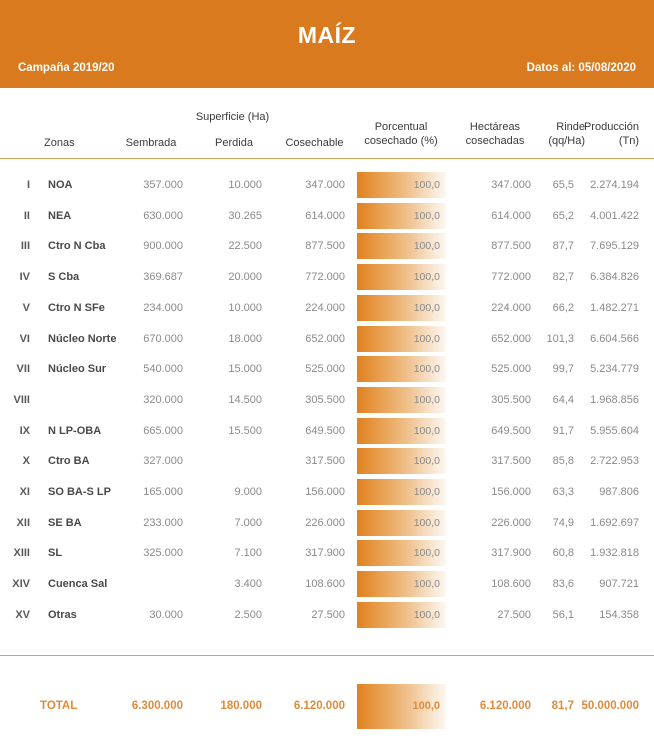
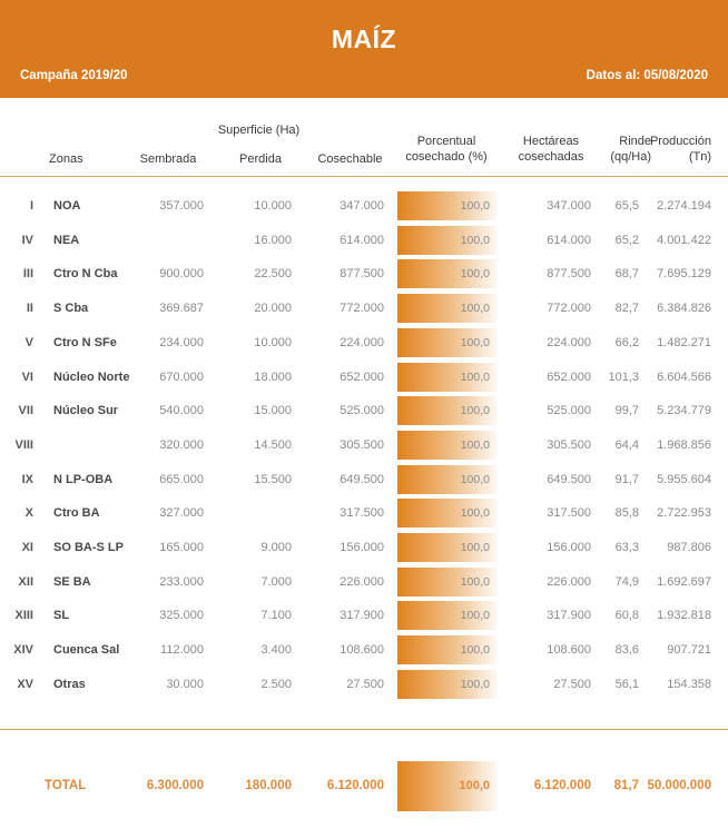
  MAÍZ
  Campaña 2019/20
  Datos al: 05/08/2020
  Superficie (Ha)
  Zonas
  Sembrada
  Perdida
  Cosechable
  Porcentual
  cosechado (%)
  Hectáreas
  cosechadas
  Rinde
  (qq/Ha)
  Producción
  (Tn)
  I
  NOA
  357.000
  10.000
  347.000
  100,0
  347.000
  65,5
  2.274.194
- II
+ IV
  NEA
- 630.000
- 30.265
+ 16.000
  614.000
  100,0
  614.000
  65,2
  4.001.422
  III
  Ctro N Cba
  900.000
  22.500
  877.500
  100,0
  877.500
- 87,7
+ 68,7
  7.695.129
- IV
+ II
  S Cba
  369.687
  20.000
  772.000
  100,0
  772.000
  82,7
  6.384.826
  V
  Ctro N SFe
  234.000
  10.000
  224.000
  100,0
  224.000
  66,2
  1.482.271
  VI
  Núcleo Norte
  670.000
  18.000
  652.000
  100,0
  652.000
  101,3
  6.604.566
  VII
  Núcleo Sur
  540.000
  15.000
  525.000
  100,0
  525.000
  99,7
  5.234.779
  VIII
  320.000
  14.500
  305.500
  100,0
  305.500
  64,4
  1.968.856
  IX
  N LP-OBA
  665.000
  15.500
  649.500
  100,0
  649.500
  91,7
  5.955.604
  X
  Ctro BA
  327.000
  317.500
  100,0
  317.500
  85,8
  2.722.953
  XI
  SO BA-S LP
  165.000
  9.000
  156.000
  100,0
  156.000
  63,3
  987.806
  XII
  SE BA
  233.000
  7.000
  226.000
  100,0
  226.000
  74,9
  1.692.697
  XIII
  SL
  325.000
  7.100
  317.900
  100,0
  317.900
  60,8
  1.932.818
  XIV
  Cuenca Sal
+ 112.000
  3.400
  108.600
  100,0
  108.600
  83,6
  907.721
  XV
  Otras
  30.000
  2.500
  27.500
  100,0
  27.500
  56,1
  154.358
  TOTAL
  6.300.000
  180.000
  6.120.000
  100,0
  6.120.000
  81,7
  50.000.000
